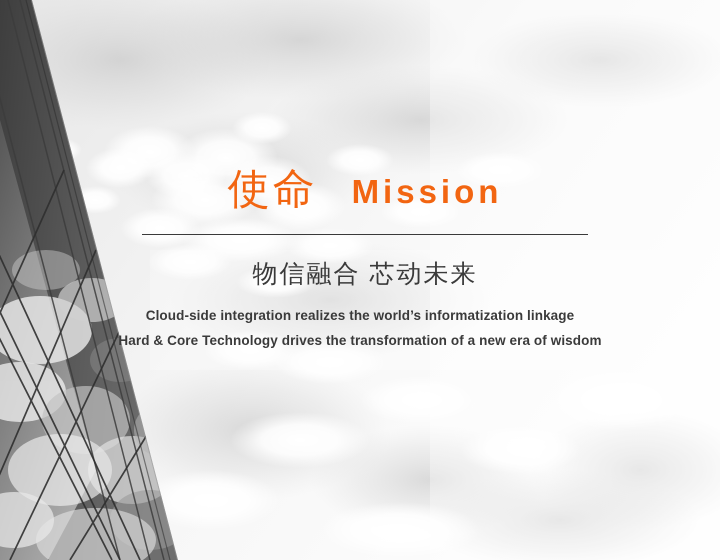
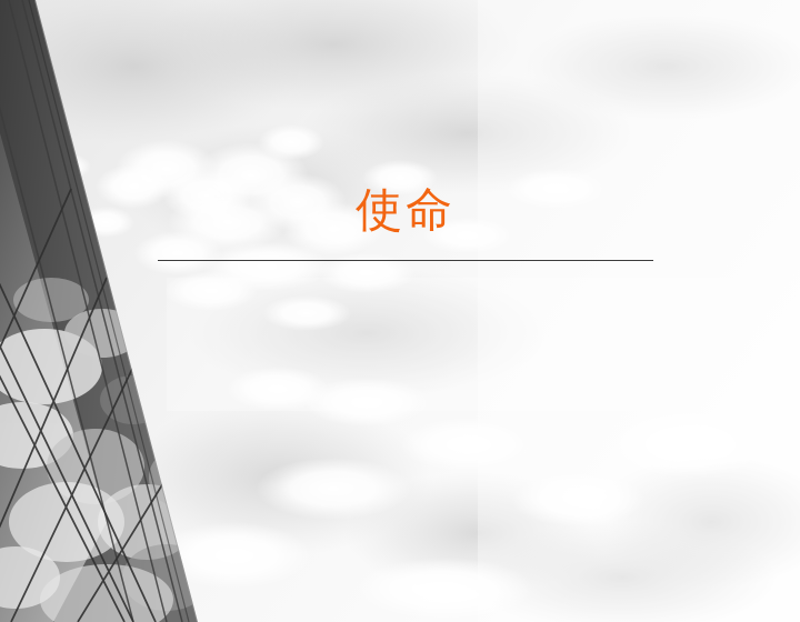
  使命
- Mission
- 物信融合 芯动未来
- Cloud-side integration realizes the world’s informatization linkage
- Hard & Core Technology drives the transformation of a new era of wisdom
